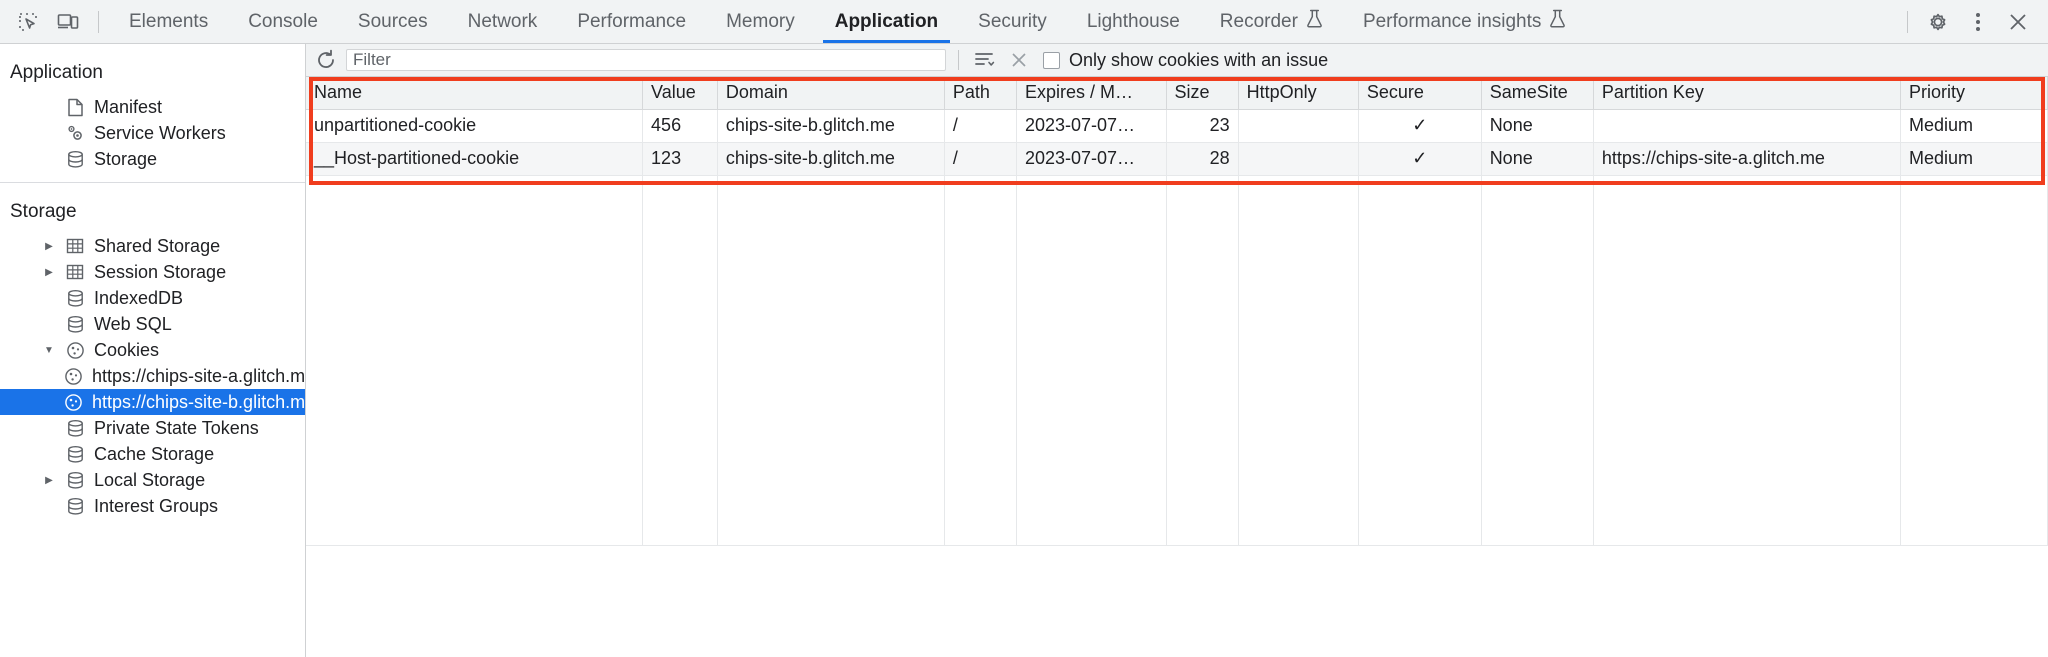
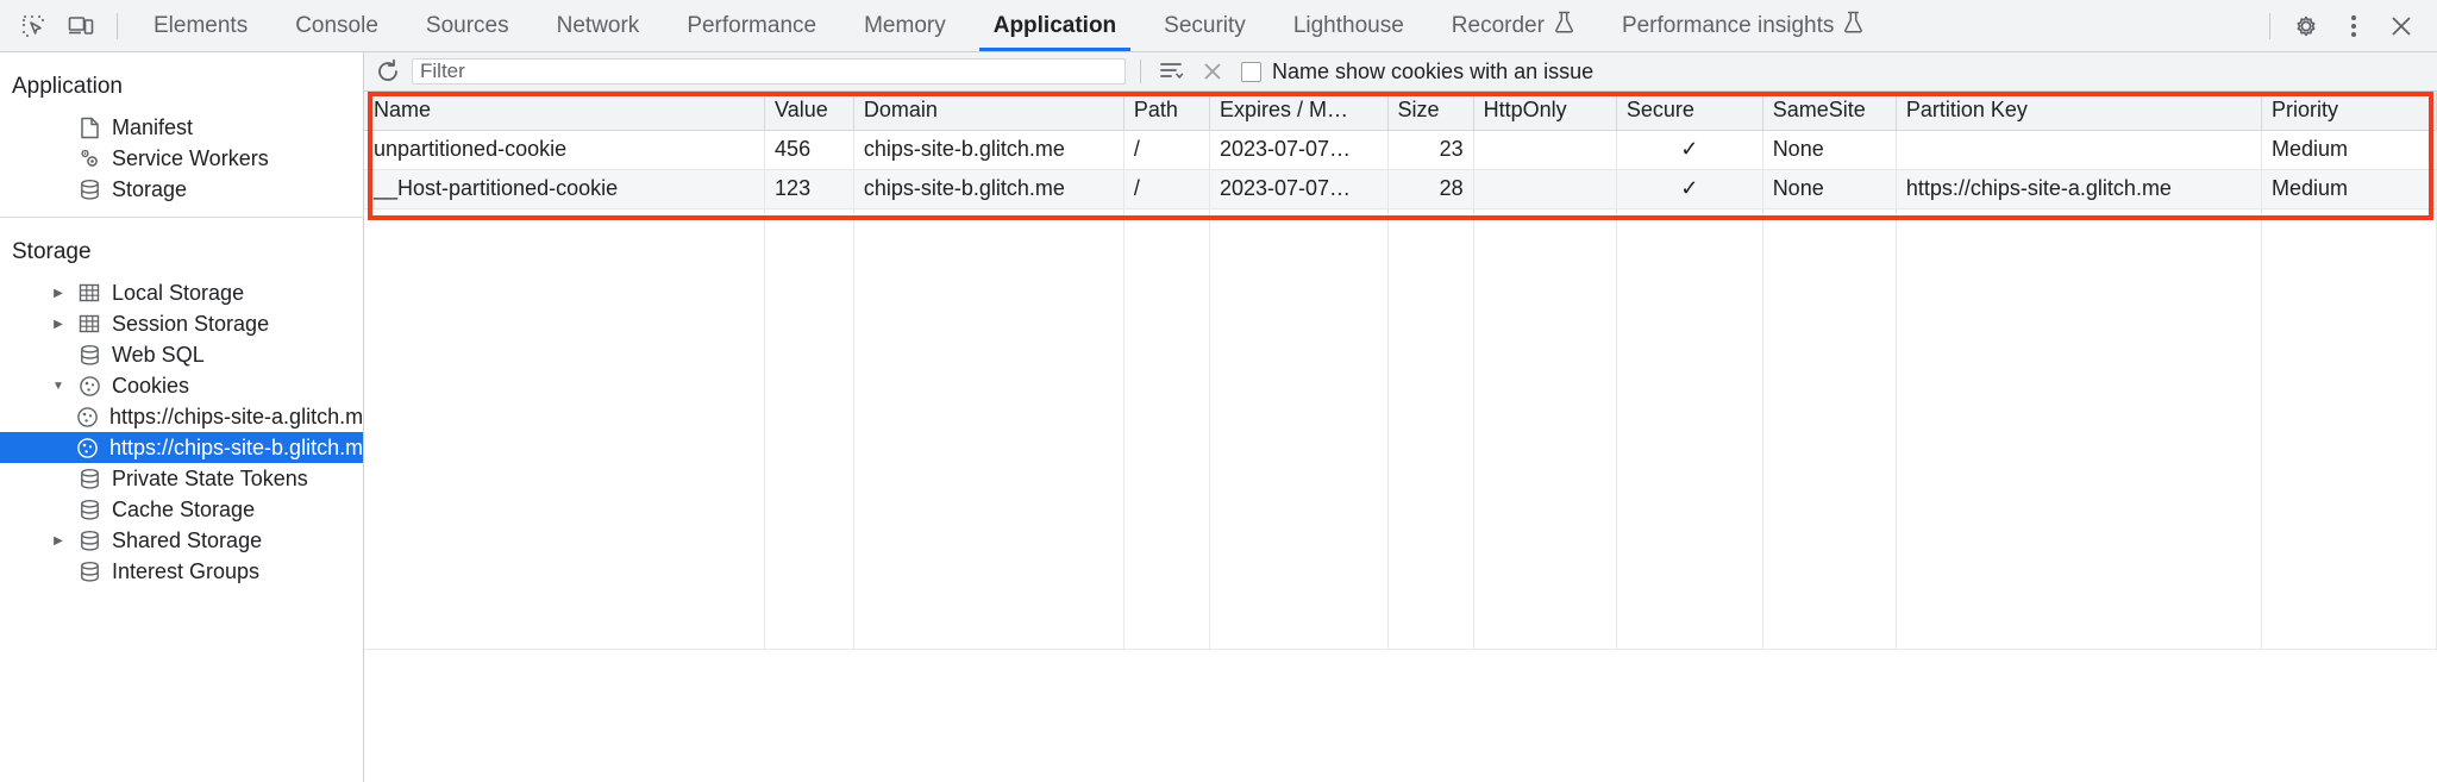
  Elements
  Console
  Sources
  Network
  Performance
  Memory
  Application
  Security
  Lighthouse
  Recorder
  Performance insights
  Application
  Manifest
  Service Workers
  Storage
  Storage
  ▶
- Shared Storage
+ Local Storage
  ▶
  Session Storage
- IndexedDB
  Web SQL
  ▼
  Cookies
  https://chips-site-a.glitch.m
  https://chips-site-b.glitch.m
  Private State Tokens
  Cache Storage
  ▶
- Local Storage
+ Shared Storage
  Interest Groups
  Filter
- Only show cookies with an issue
+ Name show cookies with an issue
  Name	Value	Domain	Path	Expires / M…	Size	HttpOnly	Secure	SameSite	Partition Key	Priority
  unpartitioned-cookie	456	chips-site-b.glitch.me	/	2023-07-07…	23		✓	None		Medium
  __Host-partitioned-cookie	123	chips-site-b.glitch.me	/	2023-07-07…	28		✓	None	https://chips-site-a.glitch.me	Medium
